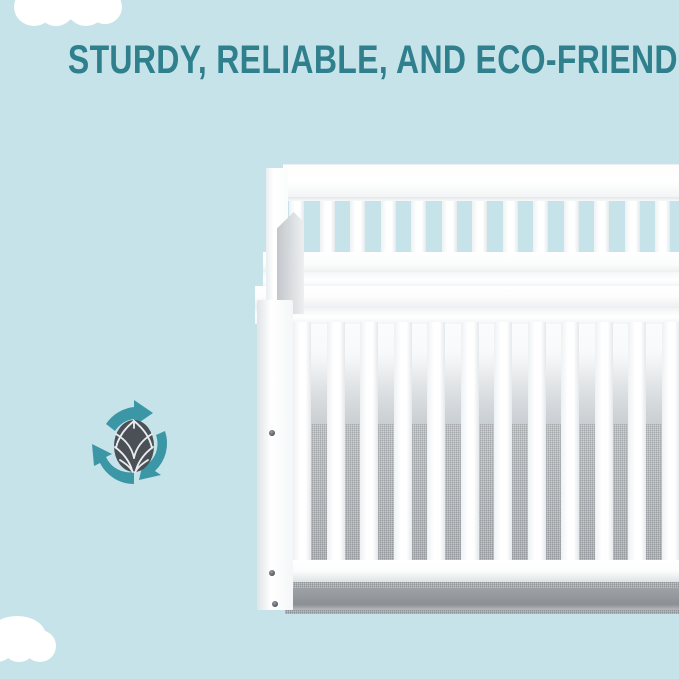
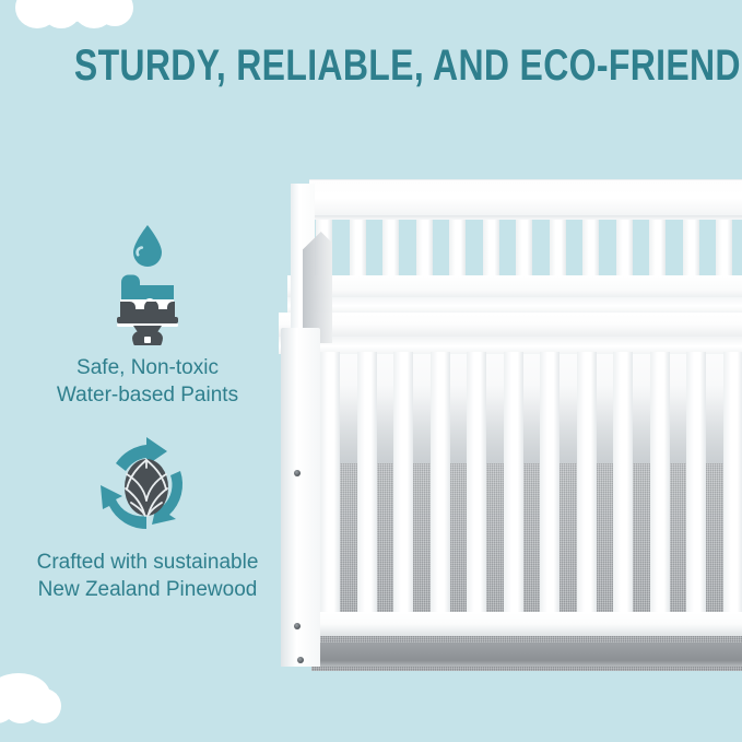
  STURDY, RELIABLE, AND ECO-FRIEND
+ Safe, Non-toxic
+ Water-based Paints
+ Crafted with sustainable
+ New Zealand Pinewood
